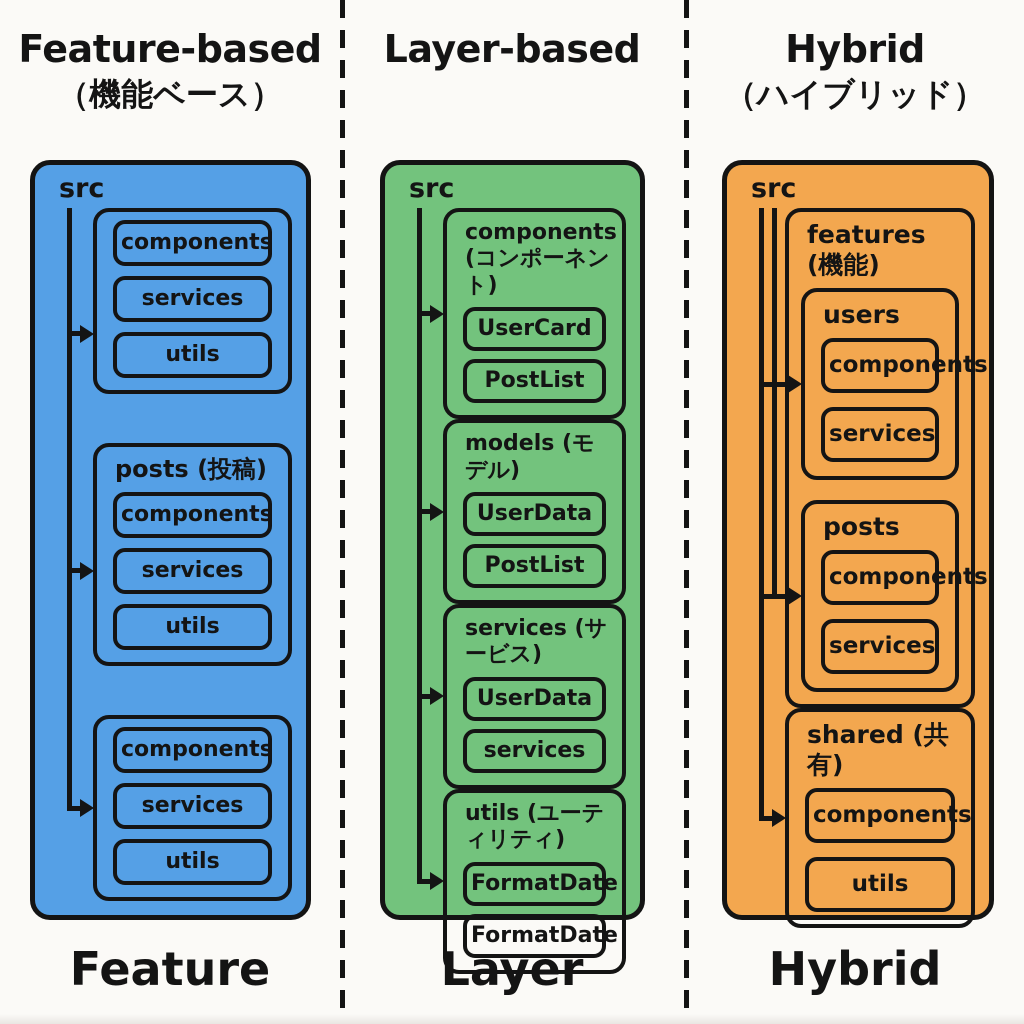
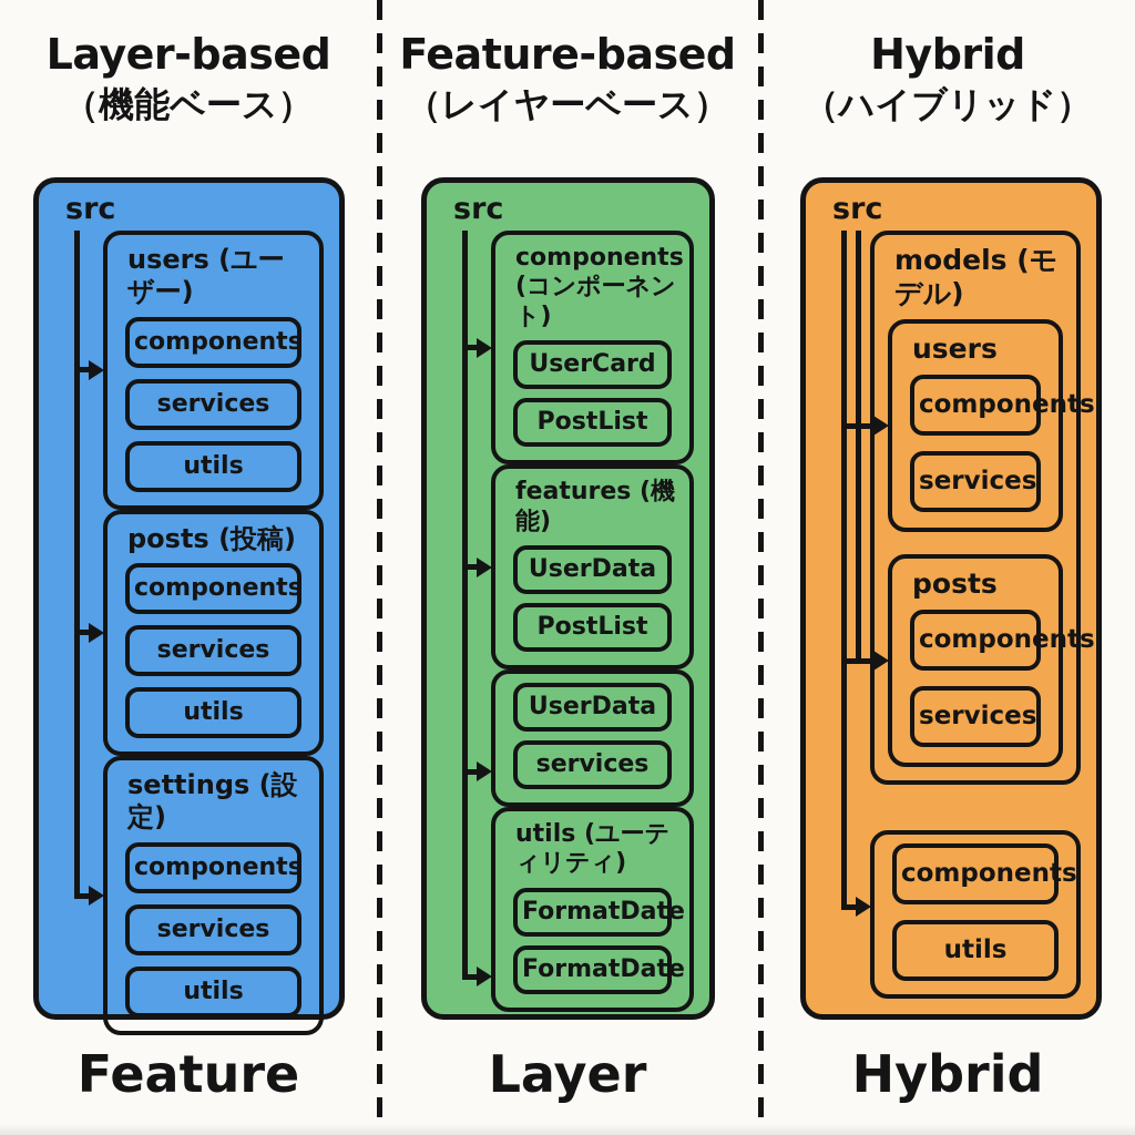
- Feature-based
+ Layer-based
  （機能ベース）
- Layer-based
+ Feature-based
+ （レイヤーベース）
  Hybrid
  （ハイブリッド）
  src
+ users (ユーザー)
  components
  services
  utils
  posts (投稿)
  components
  services
  utils
+ settings (設定)
  components
  services
  utils
  src
  components (コンポーネント)
  UserCard
  PostList
- models (モデル)
+ features (機能)
  UserData
  PostList
- services (サービス)
  UserData
  services
  utils (ユーティリティ)
  FormatDate
  FormatDate
  src
- features (機能)
+ models (モデル)
  users
  components
  services
  posts
  components
  services
- shared (共有)
  components
  utils
  Feature
  Layer
  Hybrid
